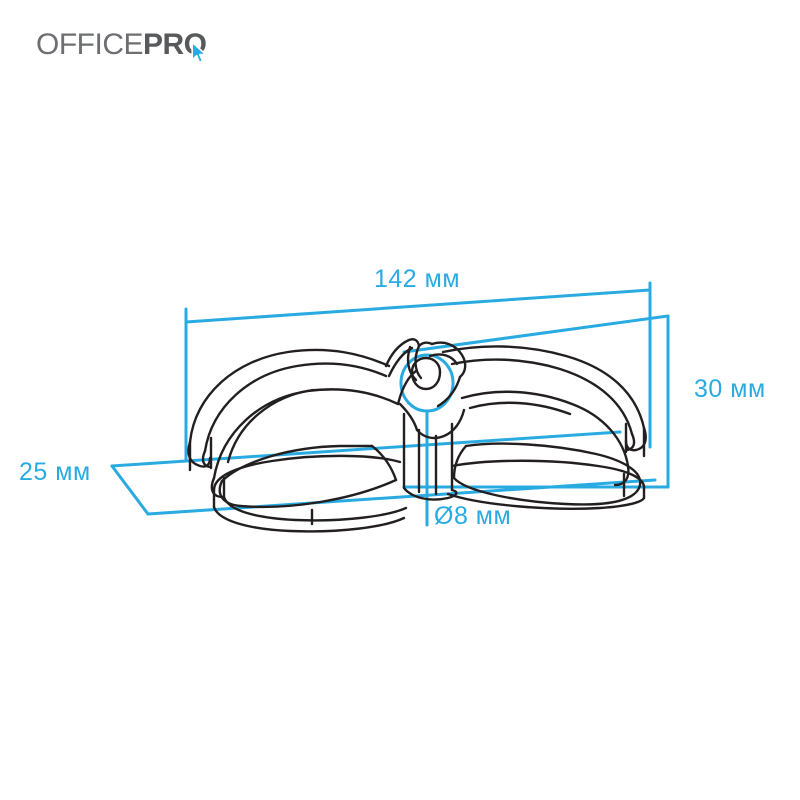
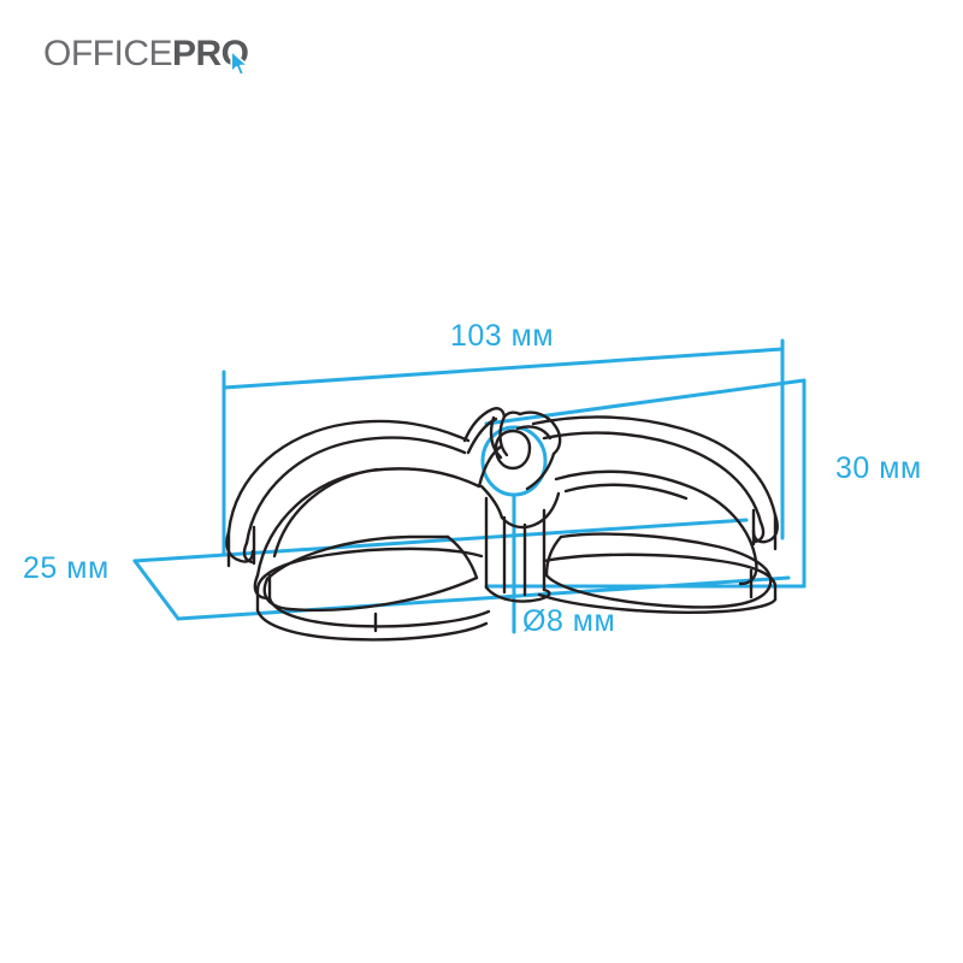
  OFFICEPR
- 142 мм
+ 103 мм
  30 мм
  25 мм
  Ø8 мм
